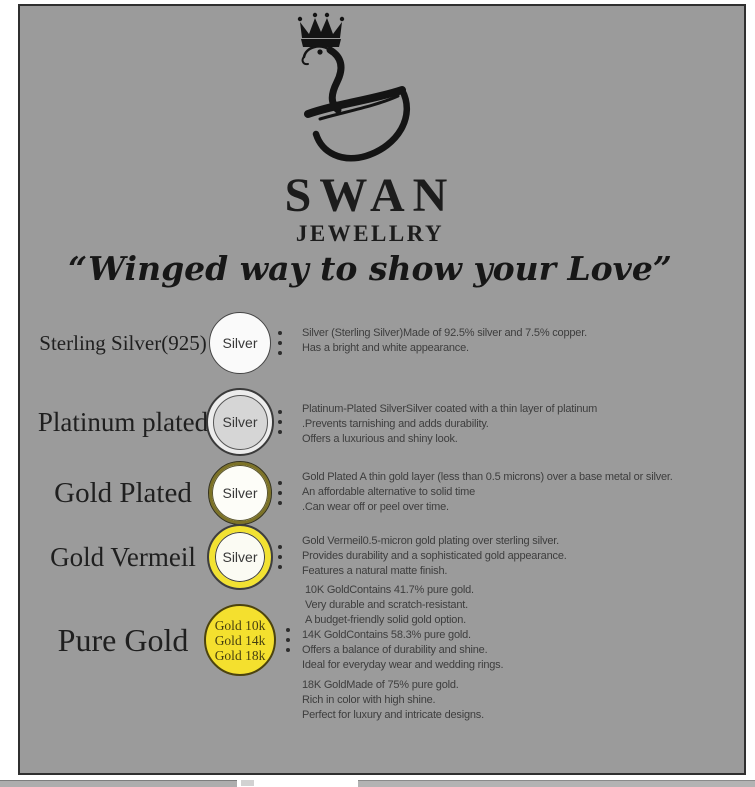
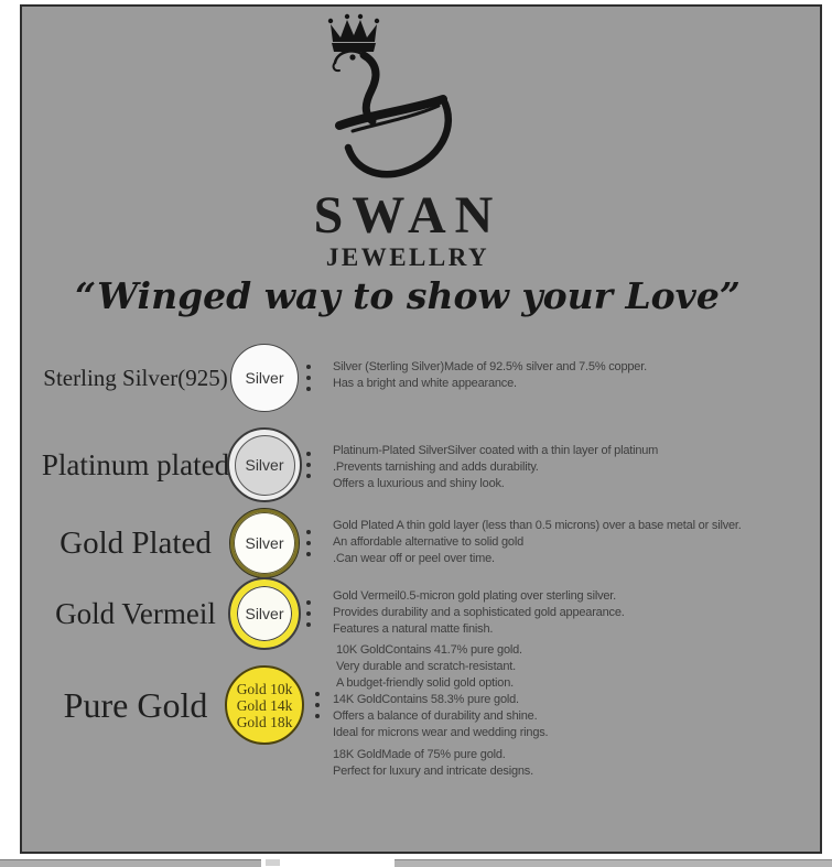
  SWAN
  JEWELLRY
  “Winged way to show your Love”
  Sterling Silver(925)
  Silver
  Silver (Sterling Silver)Made of 92.5% silver and 7.5% copper.
  Has a bright and white appearance.
  Platinum plated
  Silver
  Platinum-Plated SilverSilver coated with a thin layer of platinum
  .Prevents tarnishing and adds durability.
  Offers a luxurious and shiny look.
  Gold Plated
  Silver
  Gold Plated A thin gold layer (less than 0.5 microns) over a base metal or silver.
- An affordable alternative to solid time
+ An affordable alternative to solid gold
  .Can wear off or peel over time.
  Gold Vermeil
  Silver
  Gold Vermeil0.5-micron gold plating over sterling silver.
  Provides durability and a sophisticated gold appearance.
  Features a natural matte finish.
  Pure Gold
  Gold 10k
  Gold 14k
  Gold 18k
  10K GoldContains 41.7% pure gold.
  Very durable and scratch-resistant.
  A budget-friendly solid gold option.
  14K GoldContains 58.3% pure gold.
  Offers a balance of durability and shine.
- Ideal for everyday wear and wedding rings.
+ Ideal for microns wear and wedding rings.
  18K GoldMade of 75% pure gold.
- Rich in color with high shine.
  Perfect for luxury and intricate designs.
